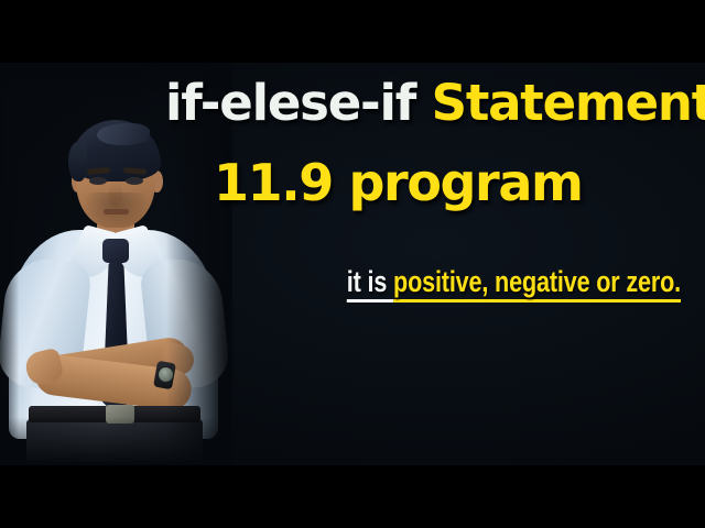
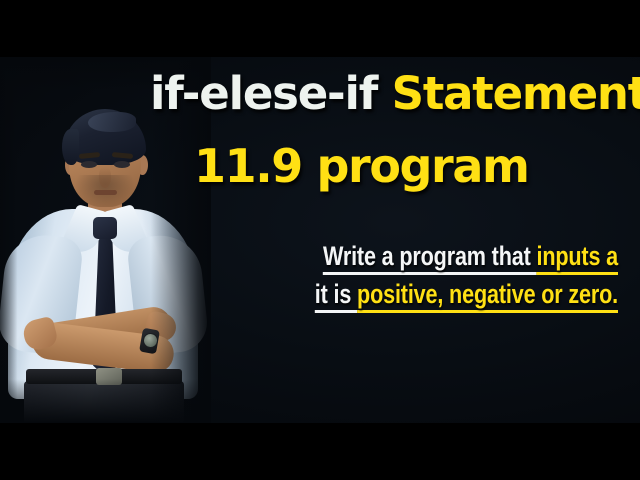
  if-elese-if Statement
  11.9 program
+ Write a program that inputs a
  it is positive, negative or zero.
